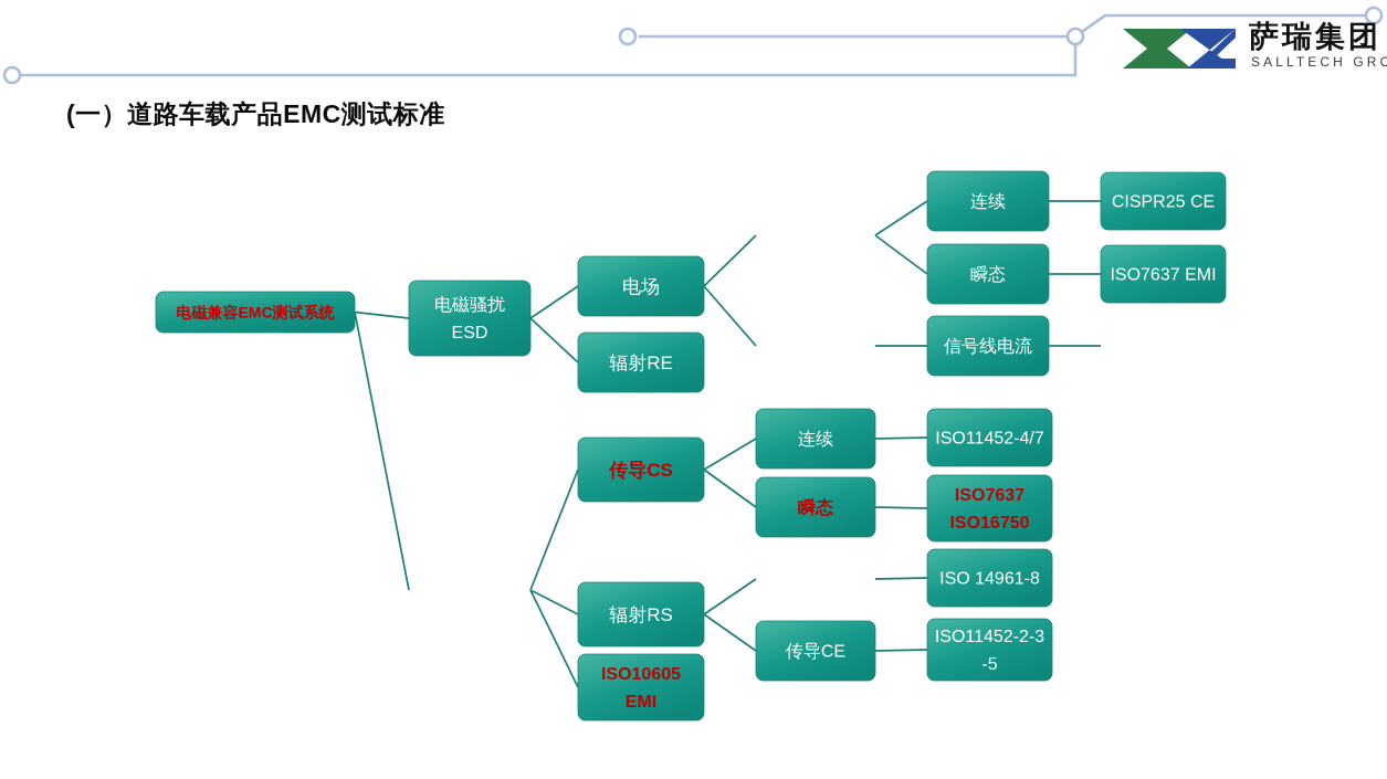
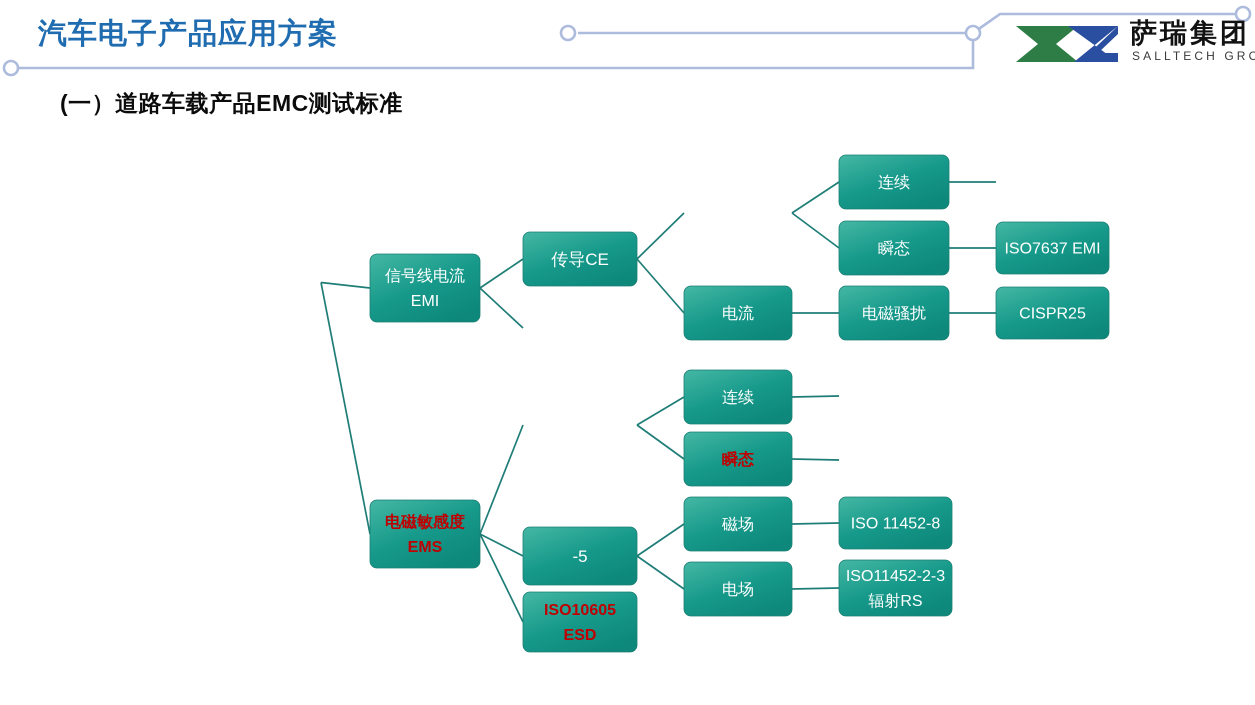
+ 汽车电子产品应用方案
  (一）道路车载产品EMC测试标准
  萨瑞集团
  SALLTECH GR
- 电磁兼容EMC测试系统
- 电磁骚扰
+ 信号线电流
- ESD
+ EMI
+ 电磁敏感度
+ EMS
- 电场
+ 传导CE
- 辐射RE
- 传导CS
- 辐射RS
+ -5
  ISO10605
- EMI
+ ESD
+ 电流
  连续
  瞬态
- 信号线电流
+ 电磁骚扰
- CISPR25 CE
  ISO7637 EMI
+ CISPR25
  连续
  瞬态
+ 磁场
- 传导CE
+ 电场
- ISO11452-4/7
- ISO7637
- ISO16750
- ISO 14961-8
+ ISO 11452-8
  ISO11452-2-3
- -5
+ 辐射RS
